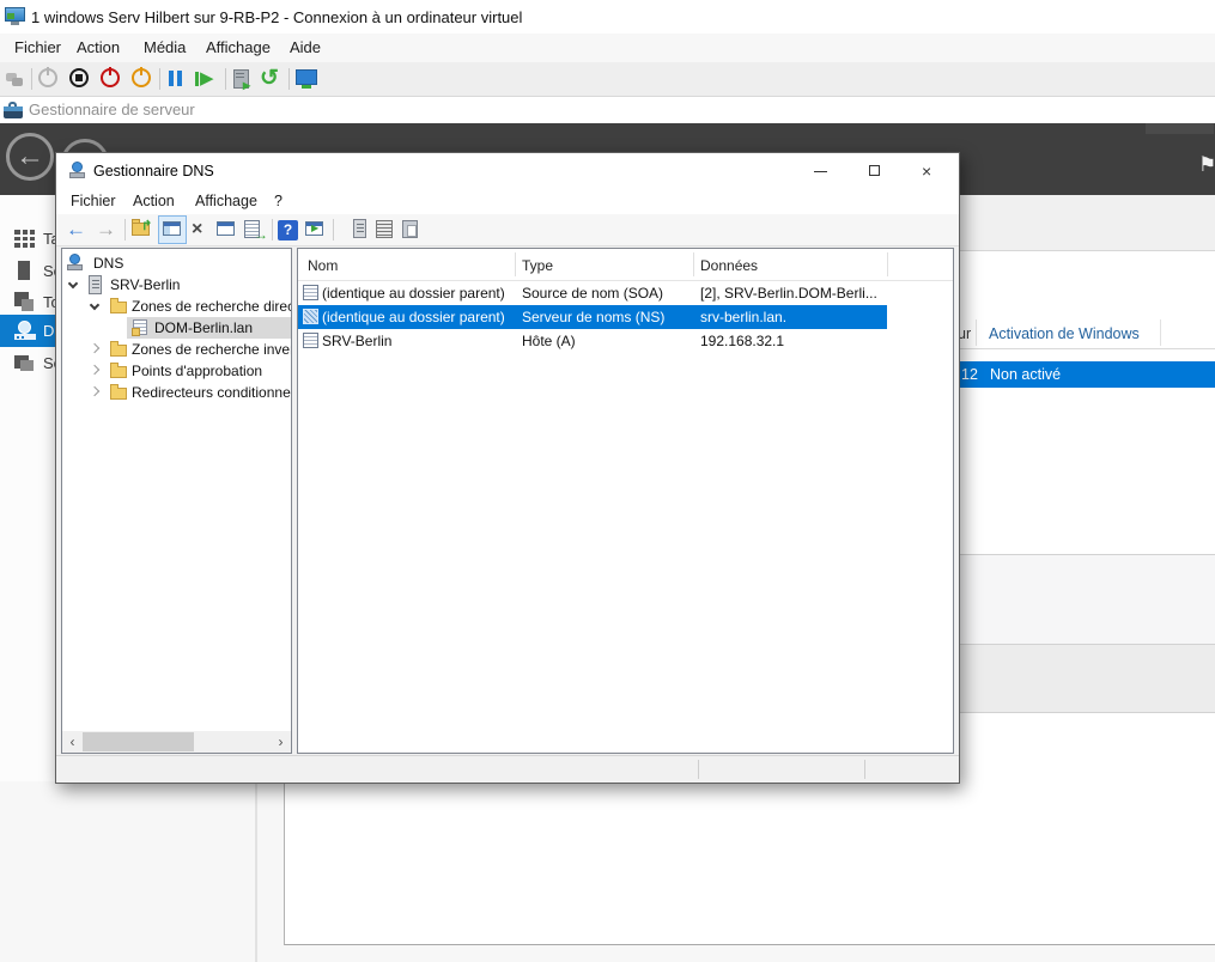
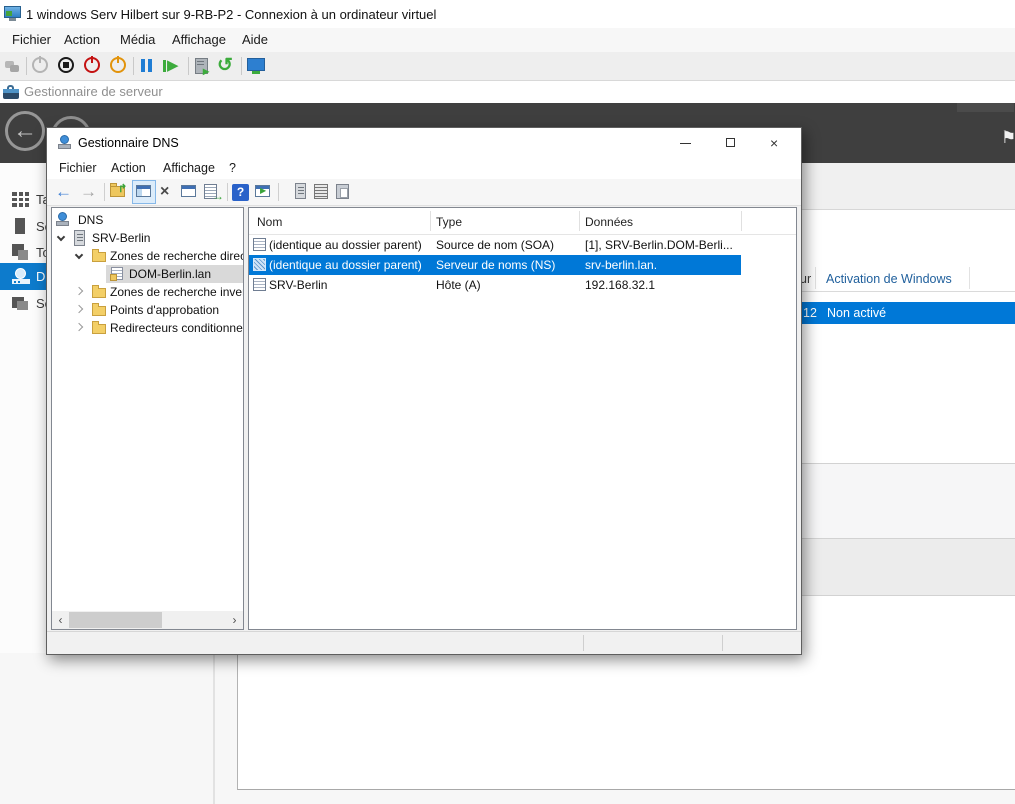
  1 windows Serv Hilbert sur 9-RB-P2 - Connexion à un ordinateur virtuel
  Fichier
  Action
  Média
  Affichage
  Aide
  ▶
  ▸
  ↺
  Gestionnaire de serveur
  ←
  ⚑
  D
  ur
  Activation de Windows
  12
  Non activé
  Gestionnaire DNS
  ×
  Fichier
  Action
  Affichage
  ?
  ←
  →
  ↱
  ×
  →
  ?
  ▶
  DNS
  SRV-Berlin
  Zones de recherche dire
  DOM-Berlin.lan
  Zones de recherche inve
  Points d'approbation
  Redirecteurs conditionne
  ‹
  ›
  Nom
  Type
  Données
  (identique au dossier parent)
  Source de nom (SOA)
- [2], SRV-Berlin.DOM-Berli...
+ [1], SRV-Berlin.DOM-Berli...
  (identique au dossier parent)
  Serveur de noms (NS)
  srv-berlin.lan.
  SRV-Berlin
  Hôte (A)
  192.168.32.1
